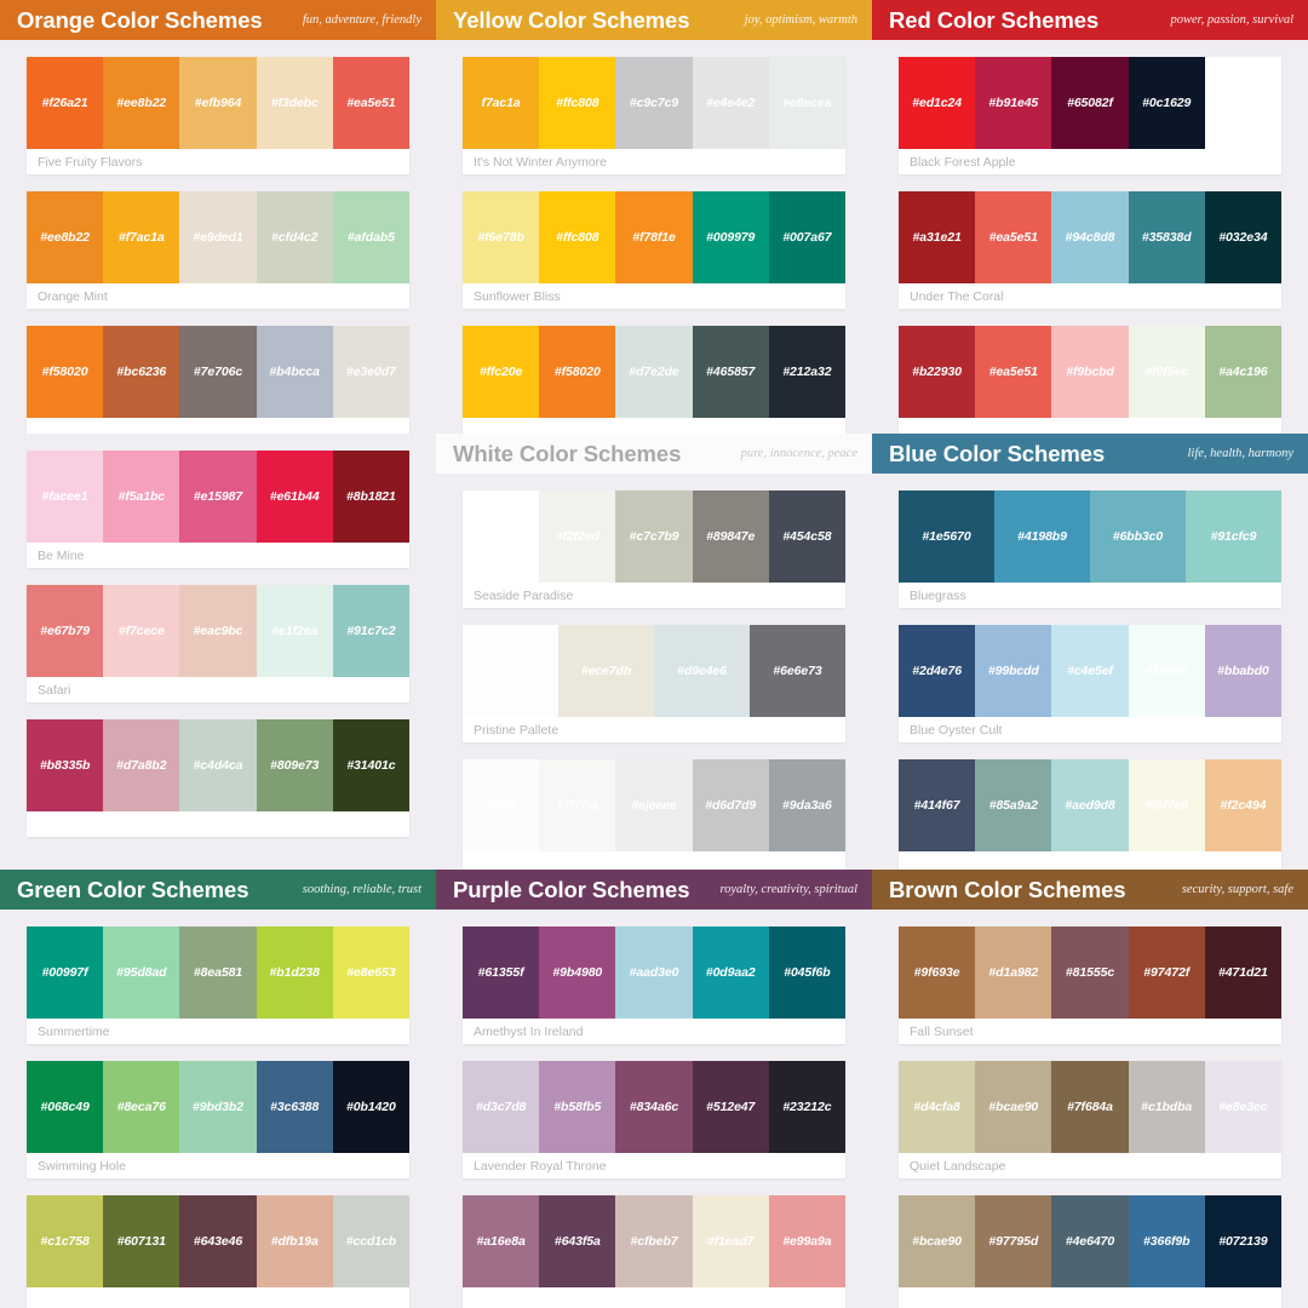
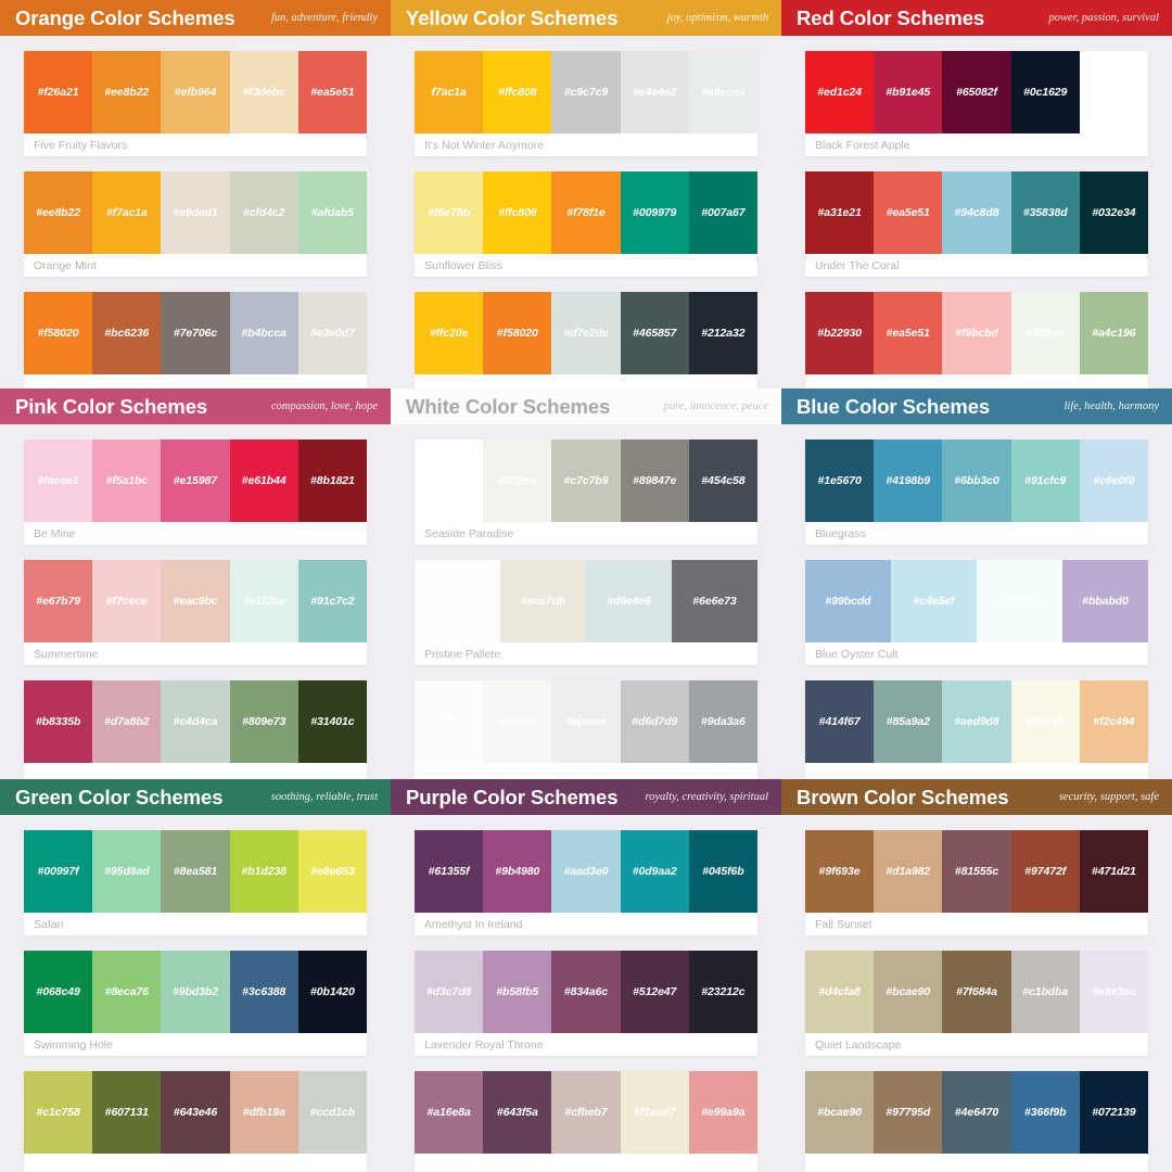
  Orange Color Schemes
  fun, adventure, friendly
  #f26a21
  #ee8b22
  #efb964
  #f3debc
  #ea5e51
  Five Fruity Flavors
  #ee8b22
  #f7ac1a
  #e9ded1
  #cfd4c2
  #afdab5
  Orange Mint
  #f58020
  #bc6236
  #7e706c
  #b4bcca
  #e3e0d7
  Yellow Color Schemes
  joy, optimism, warmth
  f7ac1a
  #ffc808
  #c9c7c9
  #e4e4e2
  It's Not Winter Anymore
  #f6e78b
  #ffc808
  #f78f1e
  #009979
  #007a67
  Sunflower Bliss
  #ffc20e
  #f58020
  #d7e2de
  #465857
  #212a32
  Red Color Schemes
  power, passion, survival
  #ed1c24
  #b91e45
  #65082f
  #0c1629
  Black Forest Apple
  #a31e21
  #ea5e51
  #94c8d8
  #35838d
  #032e34
  Under The Coral
  #b22930
  #ea5e51
  #f9bcbd
  #a4c196
+ Pink Color Schemes
+ compassion, love, hope
  #facee1
  #f5a1bc
  #e15987
  #e61b44
  #8b1821
  Be Mine
  #e67b79
  #f7cece
  #eac9bc
  #e1f2ea
  #91c7c2
- Safari
+ Summertime
  #b8335b
  #d7a8b2
  #c4d4ca
  #809e73
  #31401c
  White Color Schemes
  pure, innocence, peace
  #c7c7b9
  #89847e
  #454c58
  Seaside Paradise
  #ece7db
  #d9e4e6
  #6e6e73
  Pristine Pallete
  #d6d7d9
  #9da3a6
  Blue Color Schemes
  life, health, harmony
  #1e5670
  #4198b9
  #6bb3c0
  #91cfc9
+ #c6e0f0
  Bluegrass
- #2d4e76
  #99bcdd
  #c4e5ef
  #bbabd0
  Blue Oyster Cult
  #414f67
  #85a9a2
  #aed9d8
  #f9f7e6
  #f2c494
  Green Color Schemes
  soothing, reliable, trust
  #00997f
  #95d8ad
  #8ea581
  #b1d238
  #e8e653
- Summertime
+ Safari
  #068c49
  #8eca76
  #9bd3b2
  #3c6388
  #0b1420
  Swimming Hole
  #c1c758
  #607131
  #643e46
  #dfb19a
  #ccd1cb
  Purple Color Schemes
  royalty, creativity, spiritual
  #61355f
  #9b4980
  #aad3e0
  #0d9aa2
  #045f6b
  Amethyst In Ireland
  #d3c7d8
  #b58fb5
  #834a6c
  #512e47
  #23212c
  Lavender Royal Throne
  #a16e8a
  #643f5a
  #cfbeb7
  #f1ead7
  #e99a9a
  Brown Color Schemes
  security, support, safe
  #9f693e
  #d1a982
  #81555c
  #97472f
  #471d21
  Fall Sunset
  #d4cfa8
  #bcae90
  #7f684a
  #c1bdba
  #e8e3ec
  Quiet Landscape
  #bcae90
  #97795d
  #4e6470
  #366f9b
  #072139
